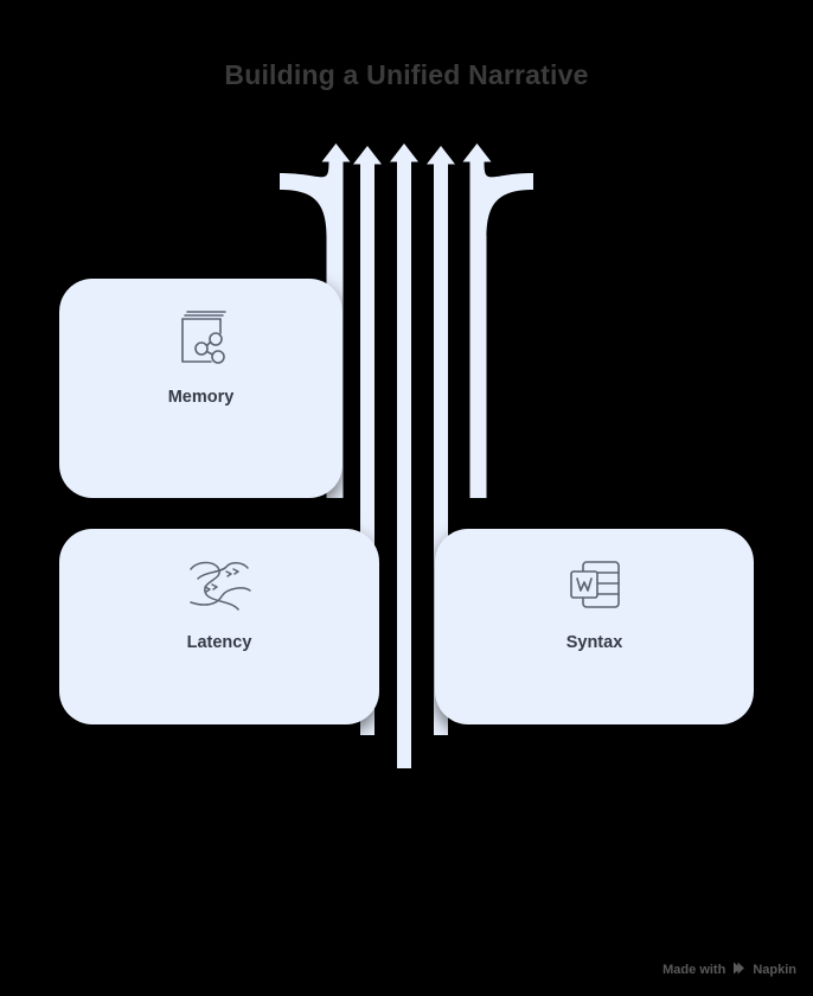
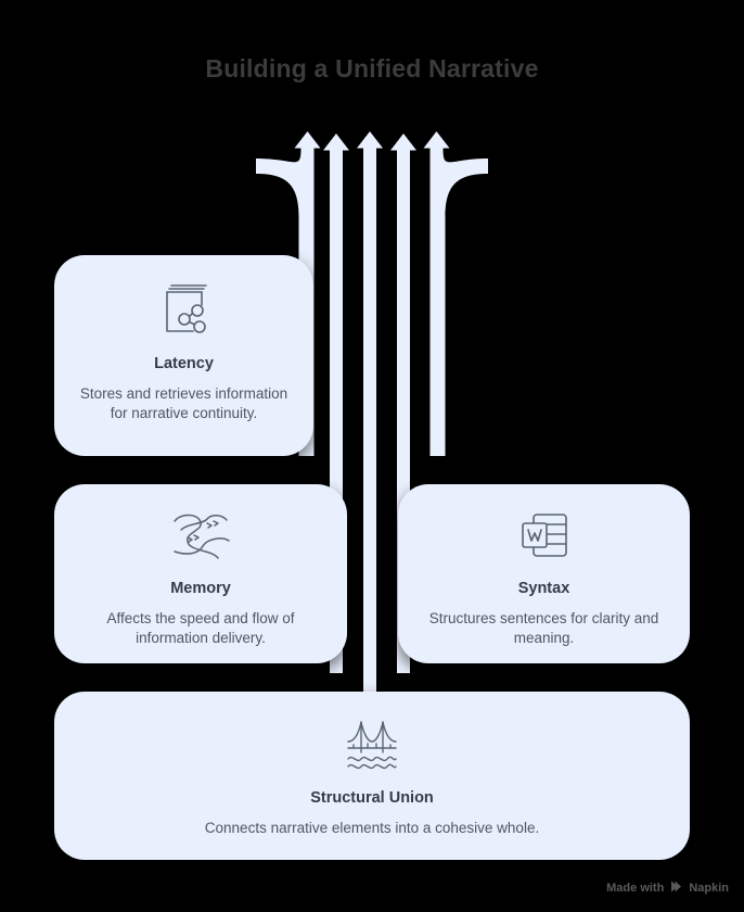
  Building a Unified Narrative
- Memory
+ Latency
+ Stores and retrieves information for narrative continuity.
- Latency
+ Memory
+ Affects the speed and flow of information delivery.
  Syntax
+ Structures sentences for clarity and meaning.
+ Structural Union
+ Connects narrative elements into a cohesive whole.
  Made with
  Napkin
